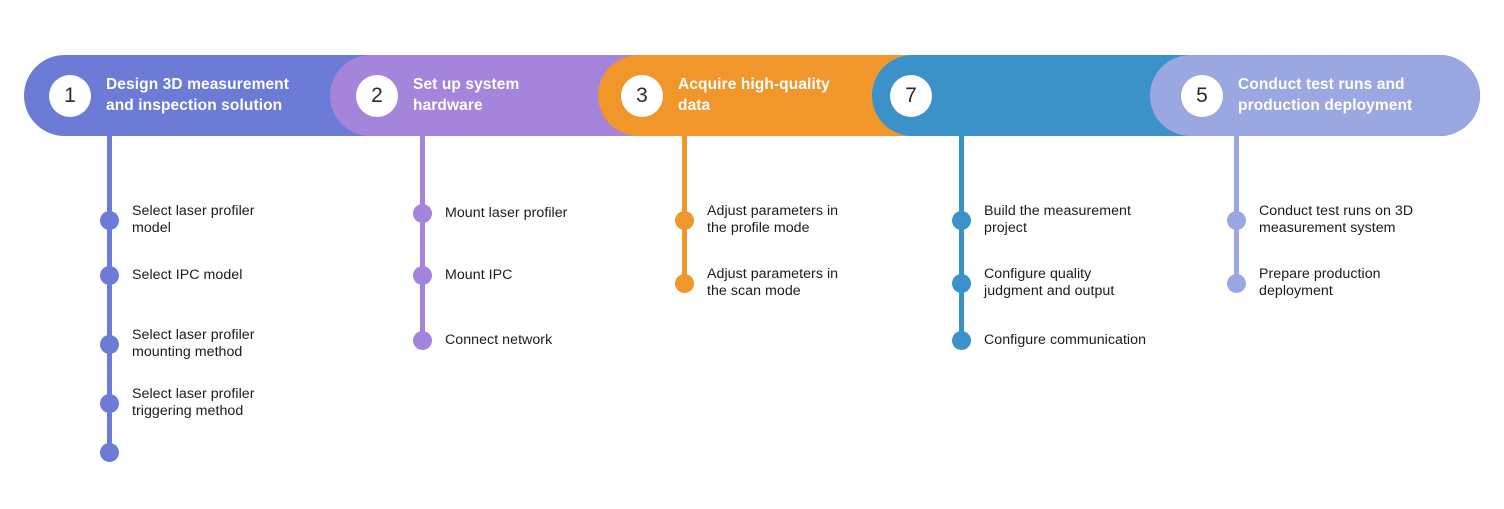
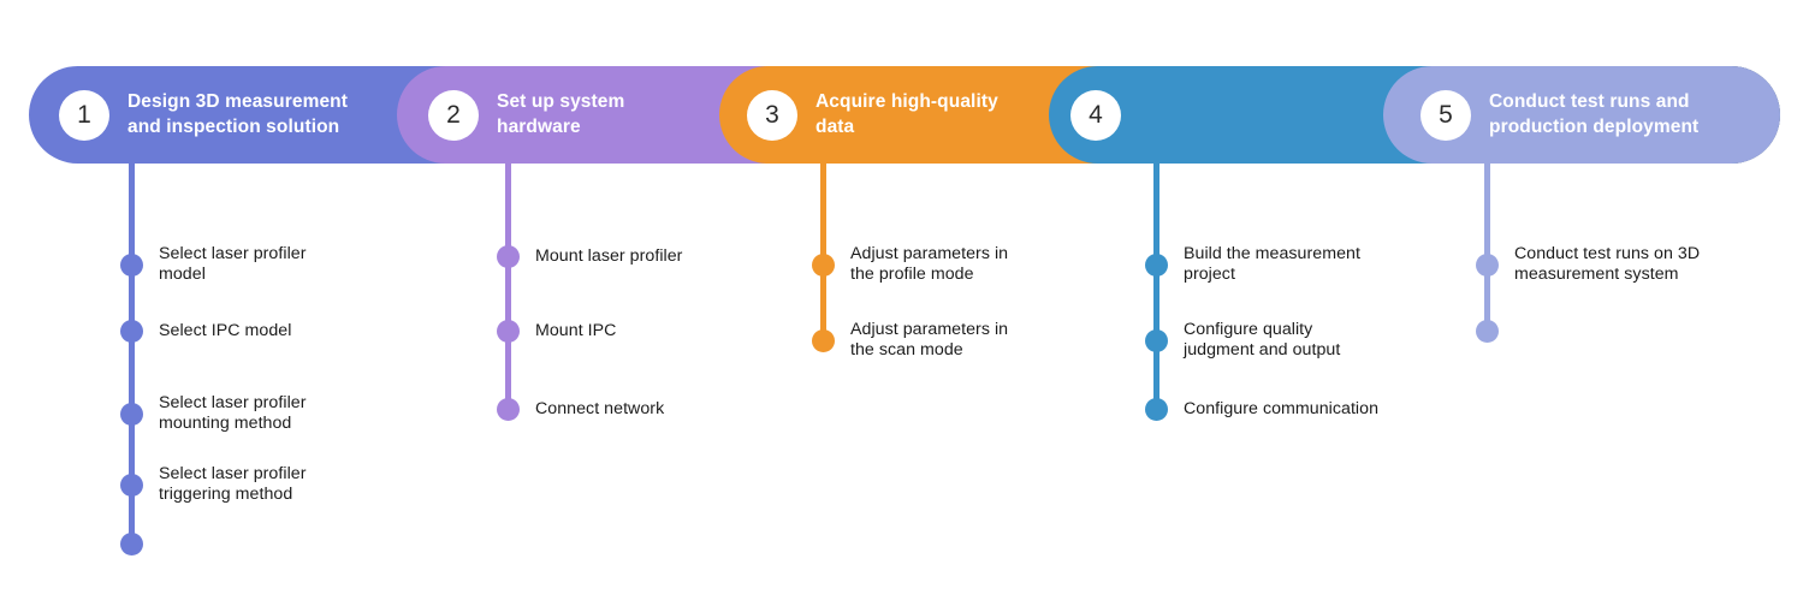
  1
  Design 3D measurement
  and inspection solution
  2
  Set up system
  hardware
  3
  Acquire high-quality
  data
- 7
+ 4
  5
  Conduct test runs and
  production deployment
  Select laser profiler
  model
  Select IPC model
  Select laser profiler
  mounting method
  Select laser profiler
  triggering method
  Mount laser profiler
  Mount IPC
  Connect network
  Adjust parameters in
  the profile mode
  Adjust parameters in
  the scan mode
  Build the measurement
  project
  Configure quality
  judgment and output
  Configure communication
  Conduct test runs on 3D
  measurement system
- Prepare production
- deployment
